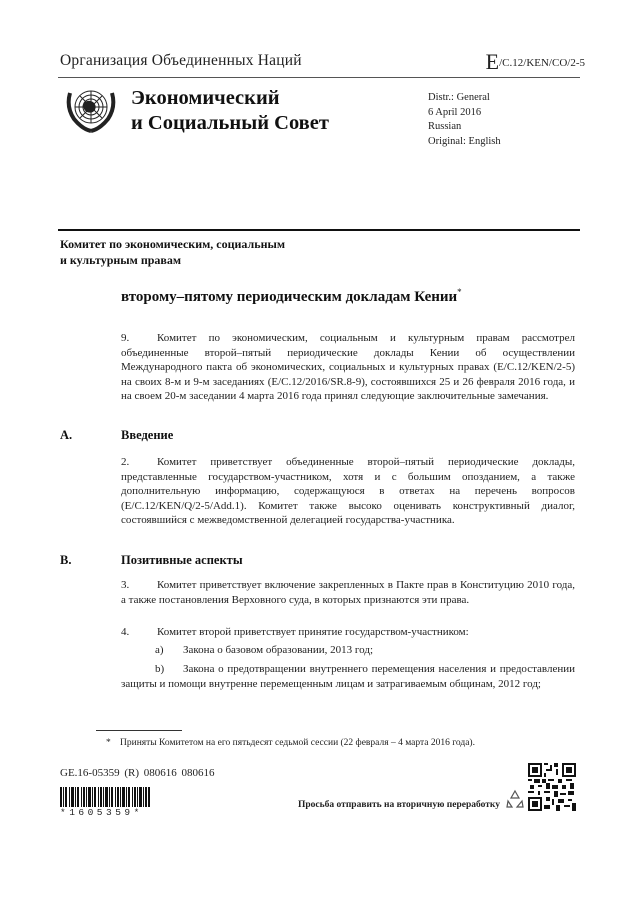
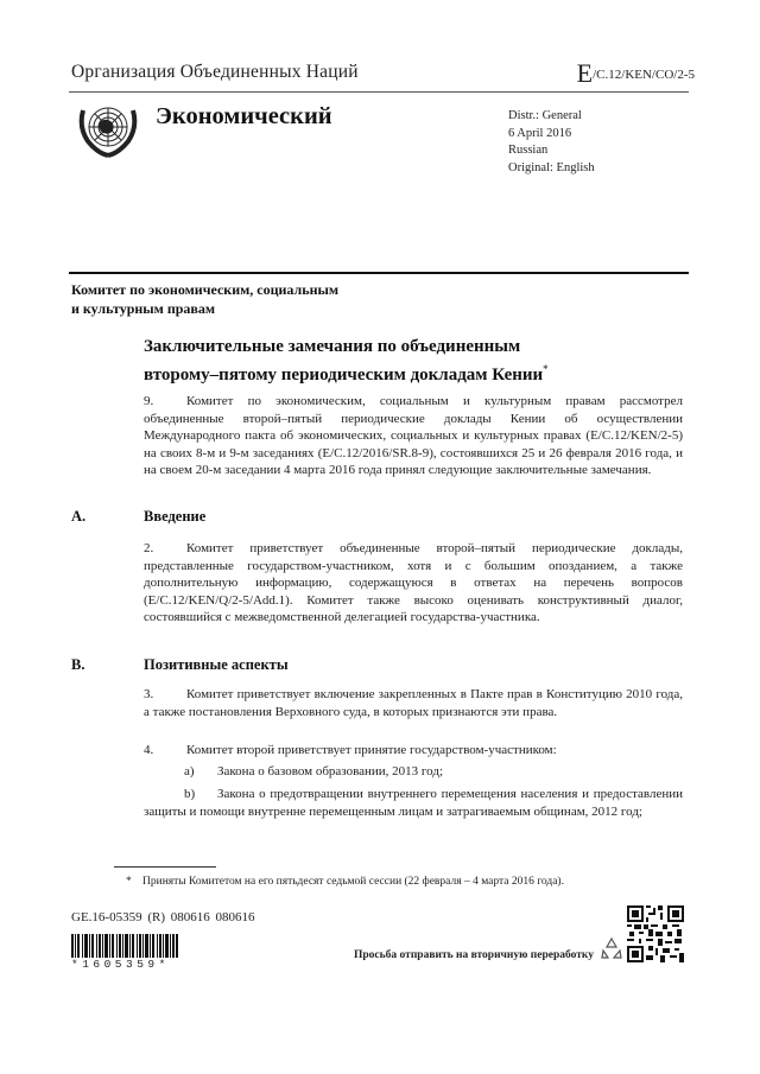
  Организация Объединенных Наций
  E/C.12/KEN/CO/2-5
  Экономический
- и Социальный Совет
  Distr.: General
  6 April 2016
  Russian
  Original: English
  Комитет по экономическим, социальным
  и культурным правам
+ Заключительные замечания по объединенным
  второму–пятому периодическим докладам Кении*
  9. Комитет по экономическим, социальным и культурным правам рассмотрел объединенные второй–пятый периодические доклады Кении об осуществлении Международного пакта об экономических, социальных и культурных правах (E/C.12/KEN/2-5) на своих 8-м и 9-м заседаниях (E/C.12/2016/SR.8-9), состоявшихся 25 и 26 февраля 2016 года, и на своем 20-м заседании 4 марта 2016 года принял следующие заключительные замечания.
  A. Введение
  2. Комитет приветствует объединенные второй–пятый периодические доклады, представленные государством-участником, хотя и с большим опозданием, а также дополнительную информацию, содержащуюся в ответах на перечень вопросов (E/C.12/KEN/Q/2-5/Add.1). Комитет также высоко оценивать конструктивный диалог, состоявшийся с межведомственной делегацией государства-участника.
  B. Позитивные аспекты
  3. Комитет приветствует включение закрепленных в Пакте прав в Конституцию 2010 года, а также постановления Верховного суда, в которых признаются эти права.
  4. Комитет второй приветствует принятие государством-участником:
  a) Закона о базовом образовании, 2013 год;
  b) Закона о предотвращении внутреннего перемещения населения и предоставлении защиты и помощи внутренне перемещенным лицам и затрагиваемым общинам, 2012 год;
  * Приняты Комитетом на его пятьдесят седьмой сессии (22 февраля – 4 марта 2016 года).
  GE.16-05359 (R) 080616 080616
  *1605359*
  Просьба отправить на вторичную переработку
